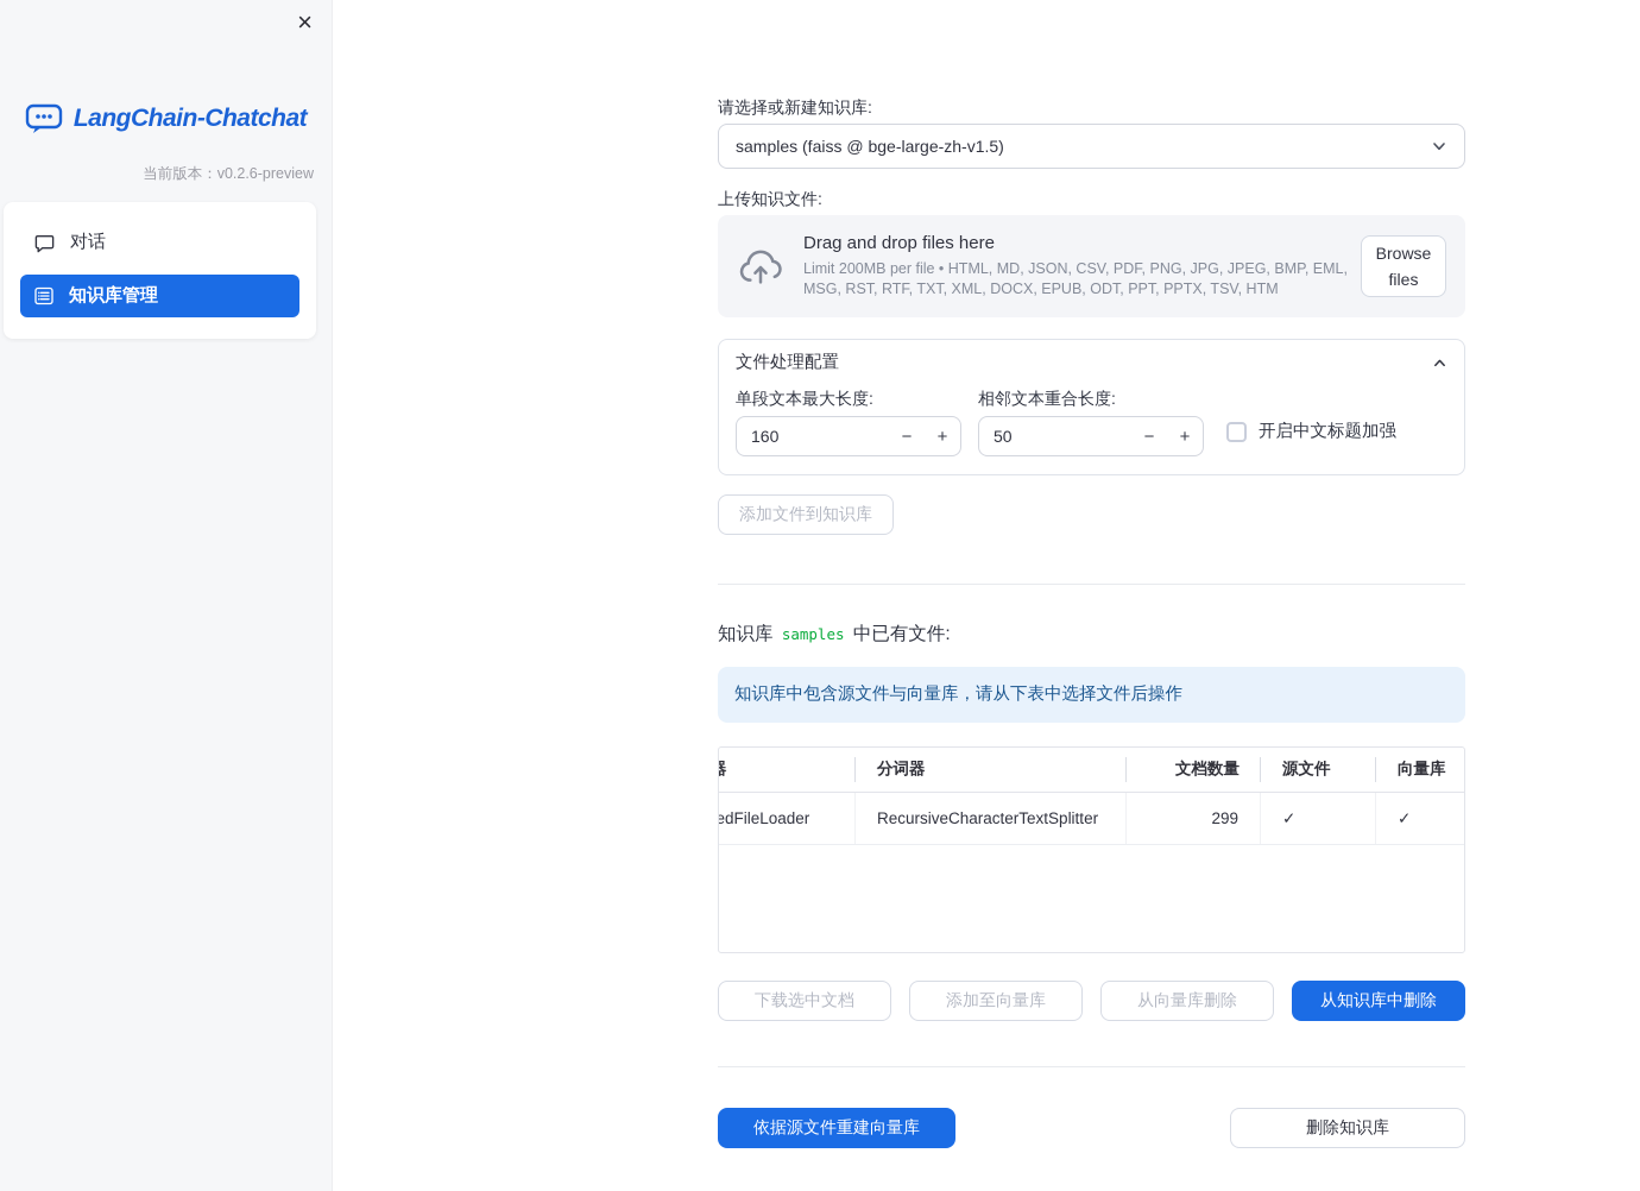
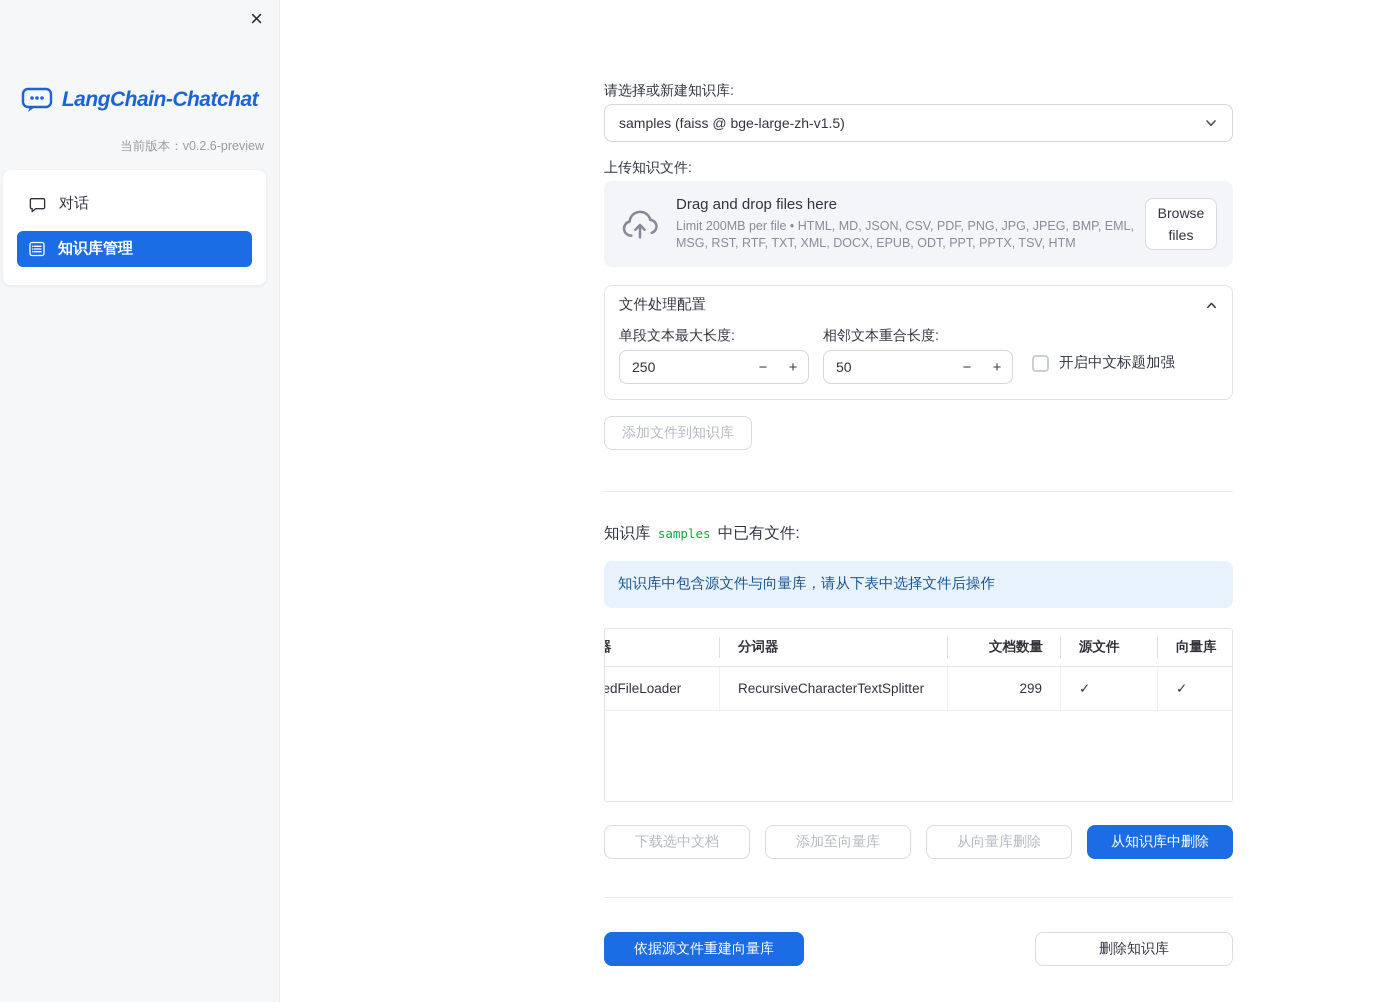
  ×
  LangChain-Chatchat
  当前版本：v0.2.6-preview
  对话
  知识库管理
  请选择或新建知识库:
  samples (faiss @ bge-large-zh-v1.5)
  上传知识文件:
  Drag and drop files here
  Limit 200MB per file • HTML, MD, JSON, CSV, PDF, PNG, JPG, JPEG, BMP, EML, MSG, RST, RTF, TXT, XML, DOCX, EPUB, ODT, PPT, PPTX, TSV, HTM
  Browse files
  文件处理配置
  单段文本最大长度:
- 160
+ 250
  −
  +
  相邻文本重合长度:
  50
  −
  +
  开启中文标题加强
  添加文件到知识库
  知识库 samples 中已有文件:
  知识库中包含源文件与向量库，请从下表中选择文件后操作
  器
  分词器
  文档数量
  源文件
  向量库
  edFileLoader
  RecursiveCharacterTextSplitter
  299
  ✓
  ✓
  下载选中文档
  添加至向量库
  从向量库删除
  从知识库中删除
  依据源文件重建向量库
  删除知识库
